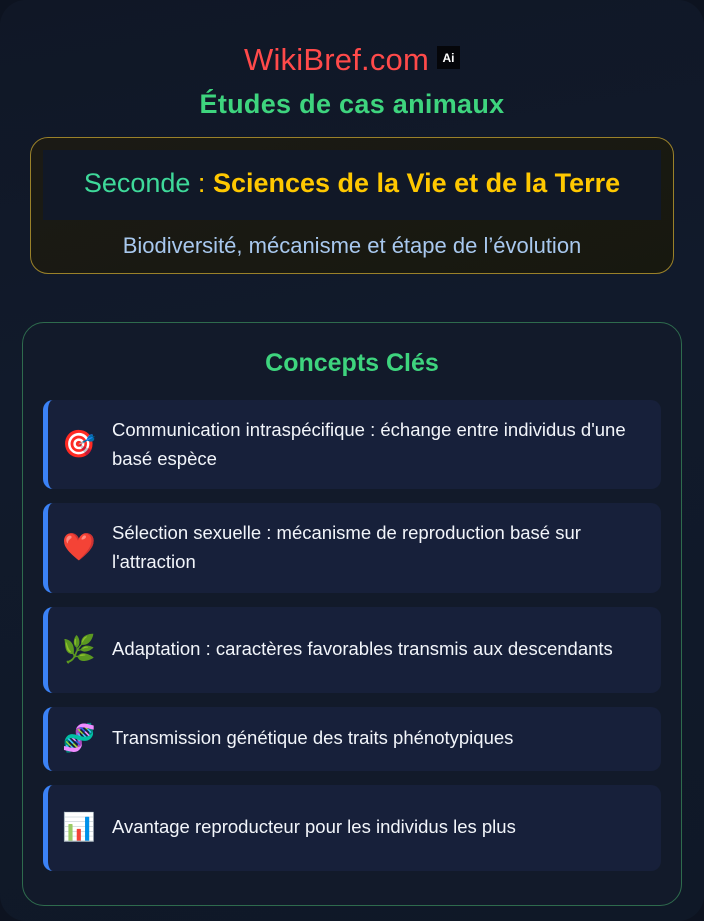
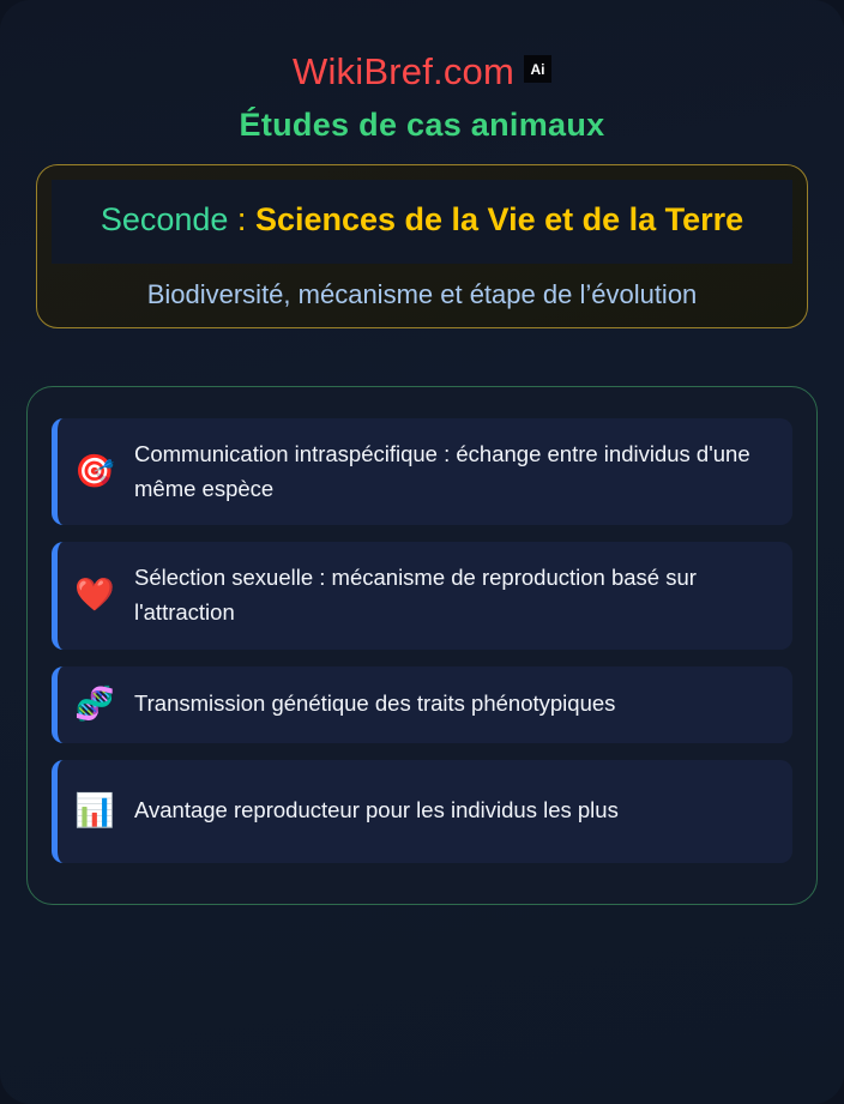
  WikiBref.com
  Ai
  Études de cas animaux
  Seconde : Sciences de la Vie et de la Terre
  Biodiversité, mécanisme et étape de l’évolution
- Concepts Clés
  🎯
- Communication intraspécifique : échange entre individus d'une basé espèce
+ Communication intraspécifique : échange entre individus d'une même espèce
  ❤️
  Sélection sexuelle : mécanisme de reproduction basé sur l'attraction
- 🌿
- Adaptation : caractères favorables transmis aux descendants
  🧬
  Transmission génétique des traits phénotypiques
  📊
  Avantage reproducteur pour les individus les plus
